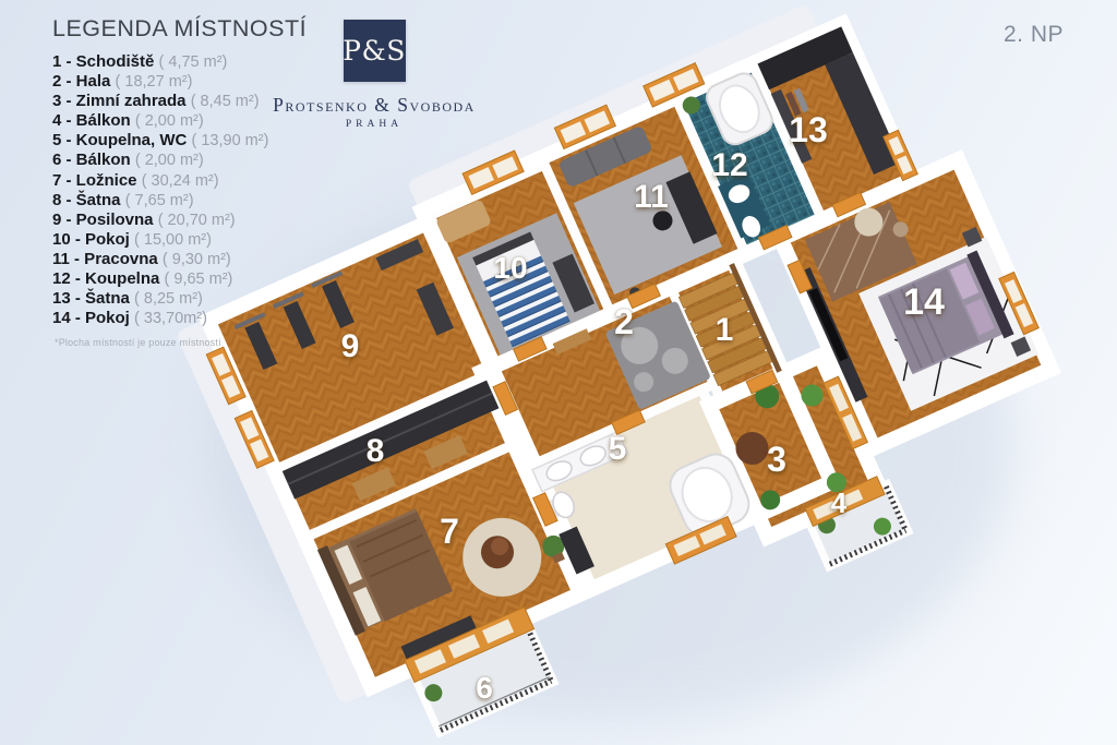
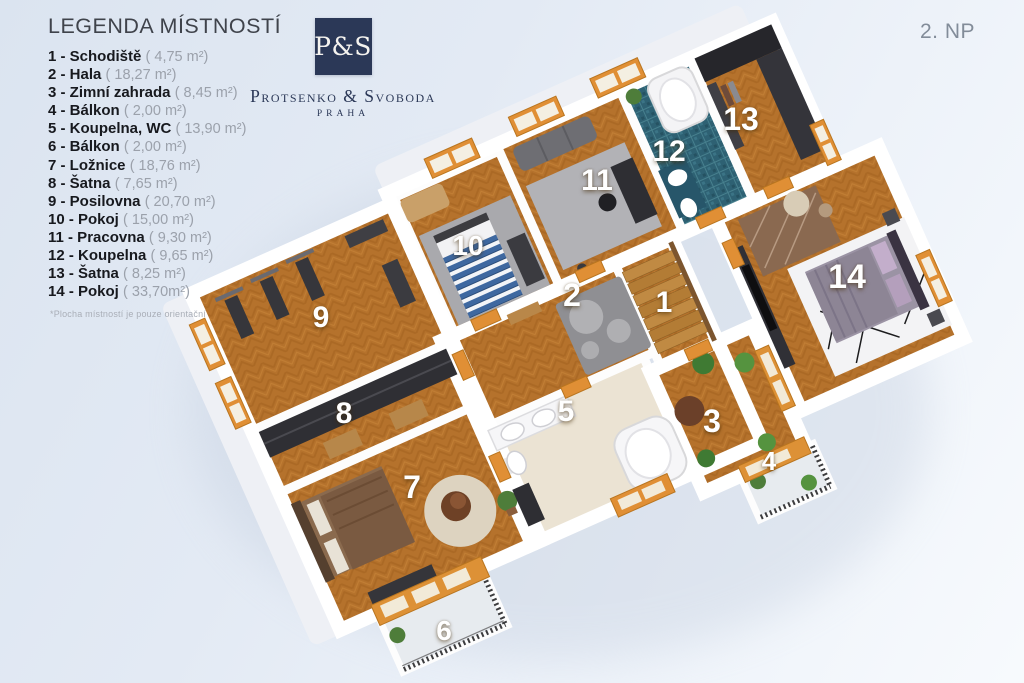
  1
  2
  3
  4
  5
  6
  7
  8
  9
  10
  11
  12
  13
  14
  LEGENDA MÍSTNOSTÍ
  1 - Schodiště ( 4,75 m²)
  2 - Hala ( 18,27 m²)
  3 - Zimní zahrada ( 8,45 m²)
  4 - Bálkon ( 2,00 m²)
  5 - Koupelna, WC ( 13,90 m²)
  6 - Bálkon ( 2,00 m²)
- 7 - Ložnice ( 30,24 m²)
+ 7 - Ložnice ( 18,76 m²)
  8 - Šatna ( 7,65 m²)
  9 - Posilovna ( 20,70 m²)
  10 - Pokoj ( 15,00 m²)
  11 - Pracovna ( 9,30 m²)
  12 - Koupelna ( 9,65 m²)
  13 - Šatna ( 8,25 m²)
  14 - Pokoj ( 33,70m²)
- *Plocha místností je pouze místností
+ *Plocha místností je pouze orientační
  P&S
  Protsenko & Svoboda
  PRAHA
  2. NP
